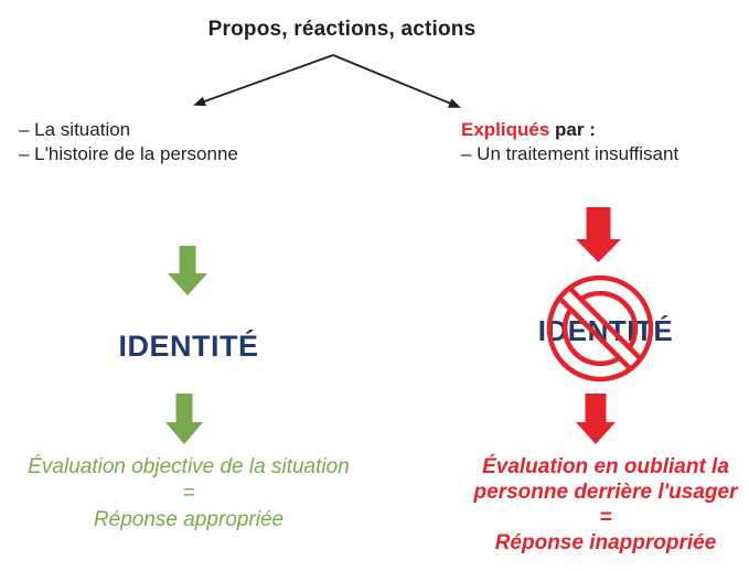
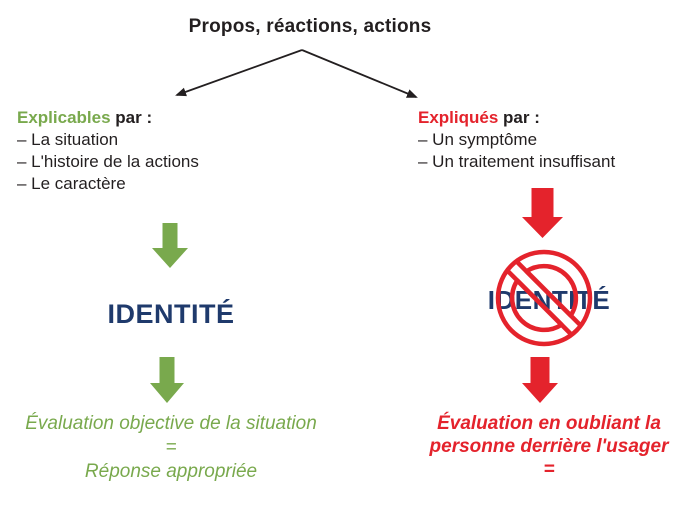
  Propos, réactions, actions
+ Explicables par :
  – La situation
- – L'histoire de la personne
+ – L'histoire de la actions
+ – Le caractère
  Expliqués par :
+ – Un symptôme
  – Un traitement insuffisant
  IDENTITÉ
  IDENTITÉ
  Évaluation objective de la situation
  =
  Réponse appropriée
  Évaluation en oubliant la
  personne derrière l'usager
  =
- Réponse inappropriée
